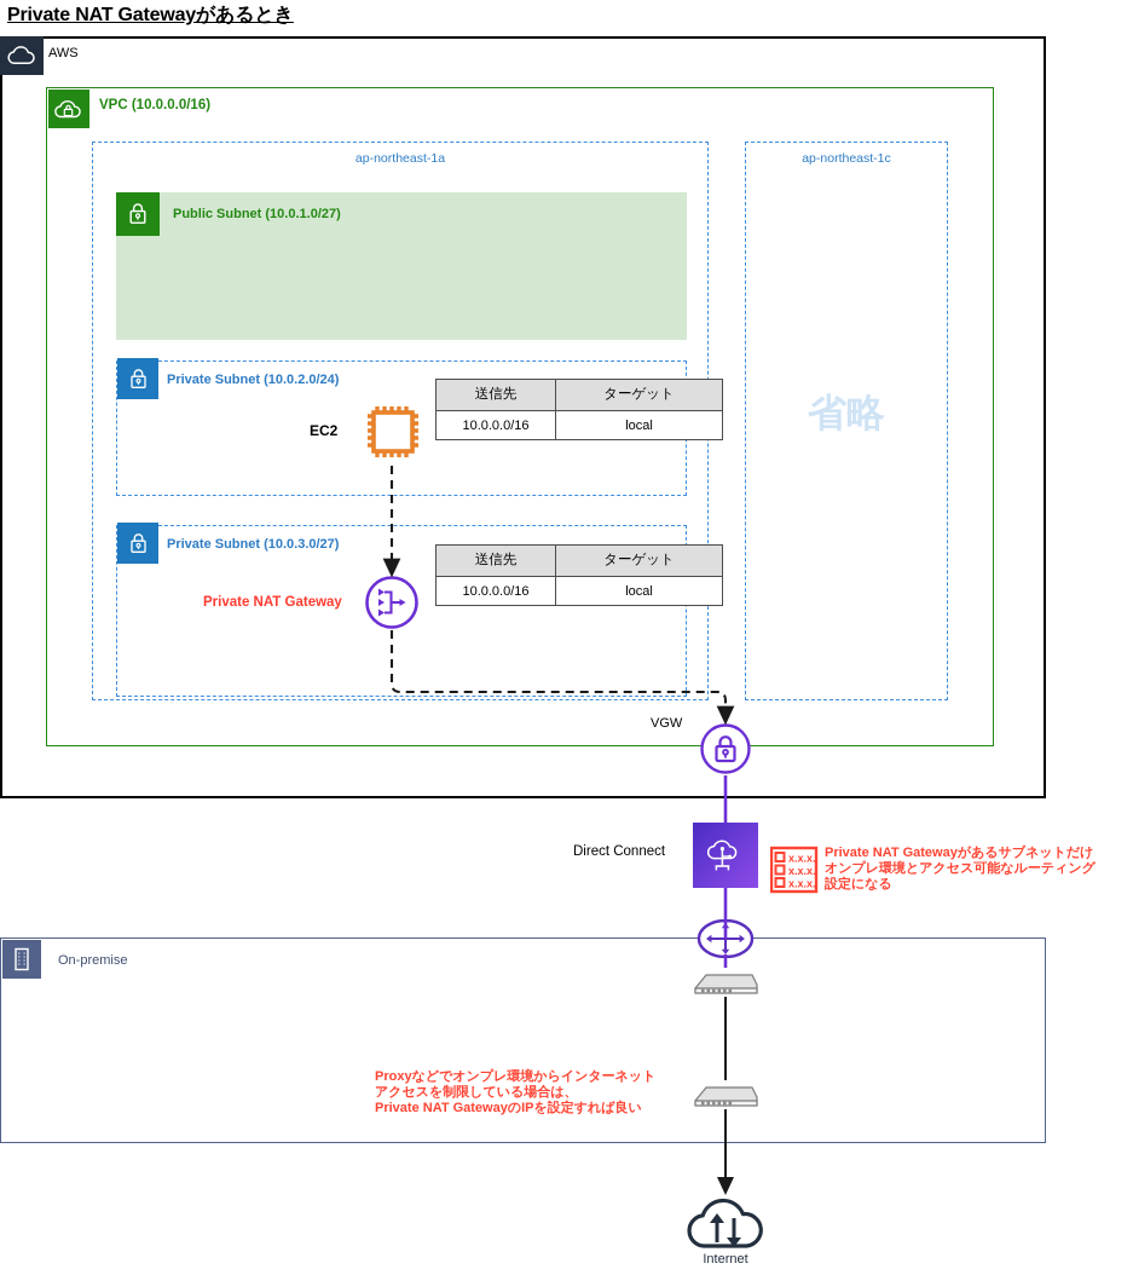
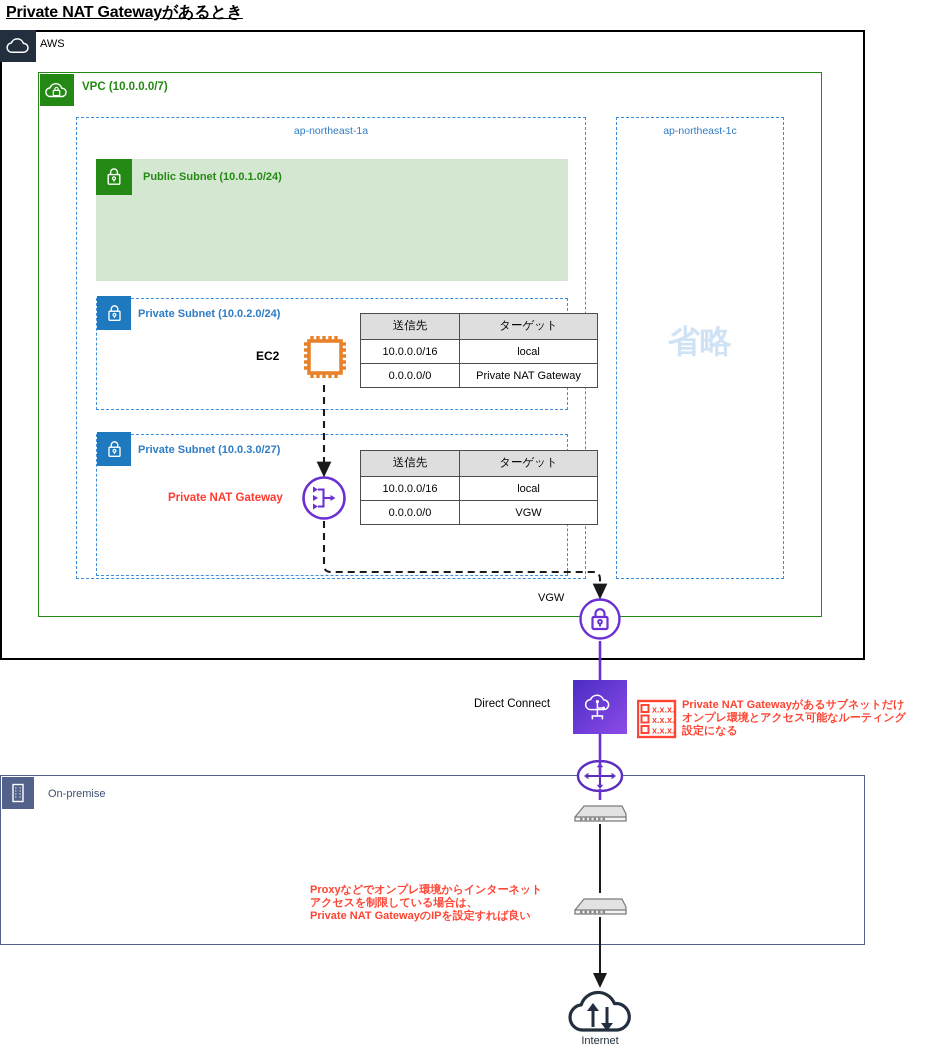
  Private NAT Gatewayがあるとき
  AWS
- VPC (10.0.0.0/16)
+ VPC (10.0.0.0/7)
  ap-northeast-1a
  ap-northeast-1c
  省略
- Public Subnet (10.0.1.0/27)
+ Public Subnet (10.0.1.0/24)
  Private Subnet (10.0.2.0/24)
  EC2
  送信先	ターゲット
  10.0.0.0/16	local
+ 0.0.0.0/0	Private NAT Gateway
  Private Subnet (10.0.3.0/27)
  Private NAT Gateway
  送信先	ターゲット
  10.0.0.0/16	local
+ 0.0.0.0/0	VGW
  VGW
  Direct Connect
  x.x.x.
  x.x.x.
  x.x.x.
  Private NAT Gatewayがあるサブネットだけ
  オンプレ環境とアクセス可能なルーティング
  設定になる
  On-premise
  Proxyなどでオンプレ環境からインターネット
  アクセスを制限している場合は、
  Private NAT GatewayのIPを設定すれば良い
  Internet
